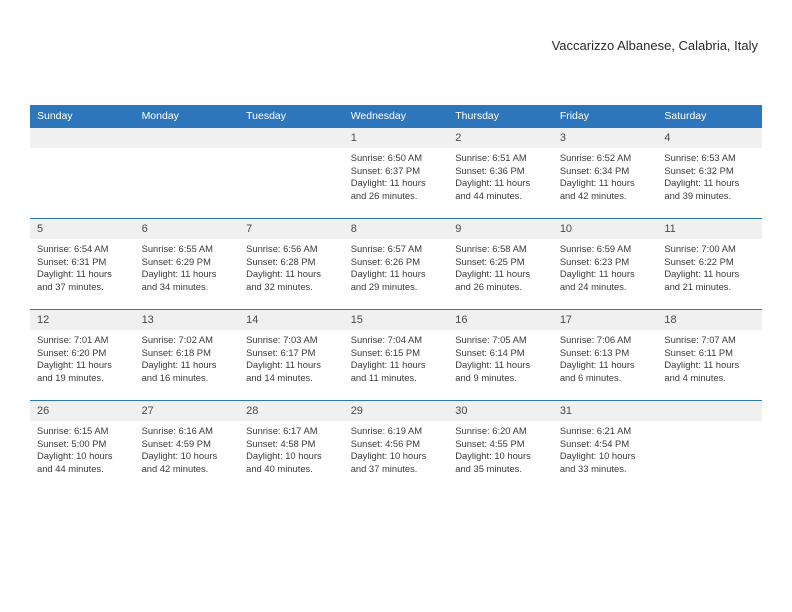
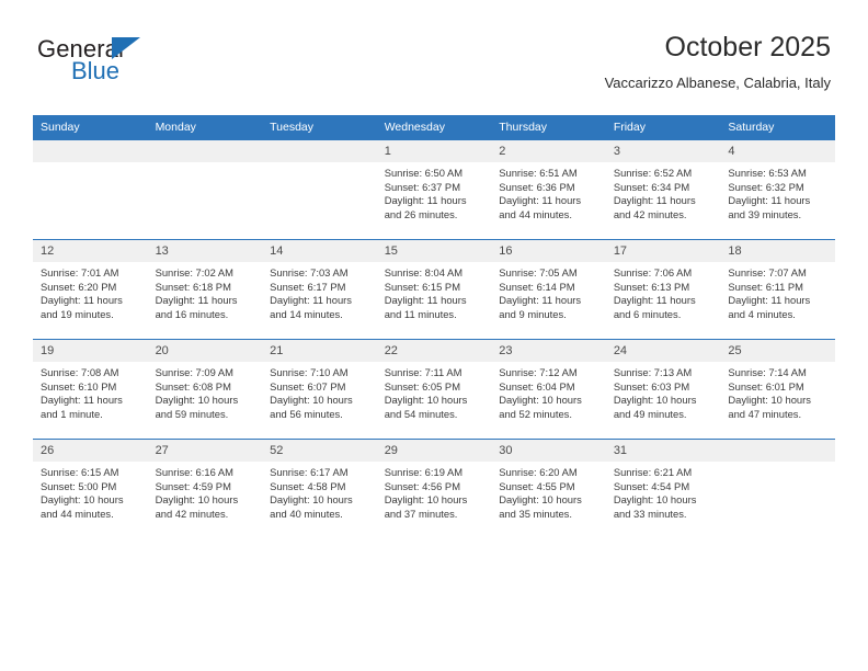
+ General
+ Blue
+ October 2025
  Vaccarizzo Albanese, Calabria, Italy
  Sunday	Monday	Tuesday	Wednesday	Thursday	Friday	Saturday
  			1Sunrise: 6:50 AMSunset: 6:37 PMDaylight: 11 hours and 26 minutes.	2Sunrise: 6:51 AMSunset: 6:36 PMDaylight: 11 hours and 44 minutes.	3Sunrise: 6:52 AMSunset: 6:34 PMDaylight: 11 hours and 42 minutes.	4Sunrise: 6:53 AMSunset: 6:32 PMDaylight: 11 hours and 39 minutes.
- 5Sunrise: 6:54 AMSunset: 6:31 PMDaylight: 11 hours and 37 minutes.	6Sunrise: 6:55 AMSunset: 6:29 PMDaylight: 11 hours and 34 minutes.	7Sunrise: 6:56 AMSunset: 6:28 PMDaylight: 11 hours and 32 minutes.	8Sunrise: 6:57 AMSunset: 6:26 PMDaylight: 11 hours and 29 minutes.	9Sunrise: 6:58 AMSunset: 6:25 PMDaylight: 11 hours and 26 minutes.	10Sunrise: 6:59 AMSunset: 6:23 PMDaylight: 11 hours and 24 minutes.	11Sunrise: 7:00 AMSunset: 6:22 PMDaylight: 11 hours and 21 minutes.
- 12Sunrise: 7:01 AMSunset: 6:20 PMDaylight: 11 hours and 19 minutes.	13Sunrise: 7:02 AMSunset: 6:18 PMDaylight: 11 hours and 16 minutes.	14Sunrise: 7:03 AMSunset: 6:17 PMDaylight: 11 hours and 14 minutes.	15Sunrise: 7:04 AMSunset: 6:15 PMDaylight: 11 hours and 11 minutes.	16Sunrise: 7:05 AMSunset: 6:14 PMDaylight: 11 hours and 9 minutes.	17Sunrise: 7:06 AMSunset: 6:13 PMDaylight: 11 hours and 6 minutes.	18Sunrise: 7:07 AMSunset: 6:11 PMDaylight: 11 hours and 4 minutes.
+ 12Sunrise: 7:01 AMSunset: 6:20 PMDaylight: 11 hours and 19 minutes.	13Sunrise: 7:02 AMSunset: 6:18 PMDaylight: 11 hours and 16 minutes.	14Sunrise: 7:03 AMSunset: 6:17 PMDaylight: 11 hours and 14 minutes.	15Sunrise: 8:04 AMSunset: 6:15 PMDaylight: 11 hours and 11 minutes.	16Sunrise: 7:05 AMSunset: 6:14 PMDaylight: 11 hours and 9 minutes.	17Sunrise: 7:06 AMSunset: 6:13 PMDaylight: 11 hours and 6 minutes.	18Sunrise: 7:07 AMSunset: 6:11 PMDaylight: 11 hours and 4 minutes.
+ 19Sunrise: 7:08 AMSunset: 6:10 PMDaylight: 11 hours and 1 minute.	20Sunrise: 7:09 AMSunset: 6:08 PMDaylight: 10 hours and 59 minutes.	21Sunrise: 7:10 AMSunset: 6:07 PMDaylight: 10 hours and 56 minutes.	22Sunrise: 7:11 AMSunset: 6:05 PMDaylight: 10 hours and 54 minutes.	23Sunrise: 7:12 AMSunset: 6:04 PMDaylight: 10 hours and 52 minutes.	24Sunrise: 7:13 AMSunset: 6:03 PMDaylight: 10 hours and 49 minutes.	25Sunrise: 7:14 AMSunset: 6:01 PMDaylight: 10 hours and 47 minutes.
- 26Sunrise: 6:15 AMSunset: 5:00 PMDaylight: 10 hours and 44 minutes.	27Sunrise: 6:16 AMSunset: 4:59 PMDaylight: 10 hours and 42 minutes.	28Sunrise: 6:17 AMSunset: 4:58 PMDaylight: 10 hours and 40 minutes.	29Sunrise: 6:19 AMSunset: 4:56 PMDaylight: 10 hours and 37 minutes.	30Sunrise: 6:20 AMSunset: 4:55 PMDaylight: 10 hours and 35 minutes.	31Sunrise: 6:21 AMSunset: 4:54 PMDaylight: 10 hours and 33 minutes.
+ 26Sunrise: 6:15 AMSunset: 5:00 PMDaylight: 10 hours and 44 minutes.	27Sunrise: 6:16 AMSunset: 4:59 PMDaylight: 10 hours and 42 minutes.	52Sunrise: 6:17 AMSunset: 4:58 PMDaylight: 10 hours and 40 minutes.	29Sunrise: 6:19 AMSunset: 4:56 PMDaylight: 10 hours and 37 minutes.	30Sunrise: 6:20 AMSunset: 4:55 PMDaylight: 10 hours and 35 minutes.	31Sunrise: 6:21 AMSunset: 4:54 PMDaylight: 10 hours and 33 minutes.
